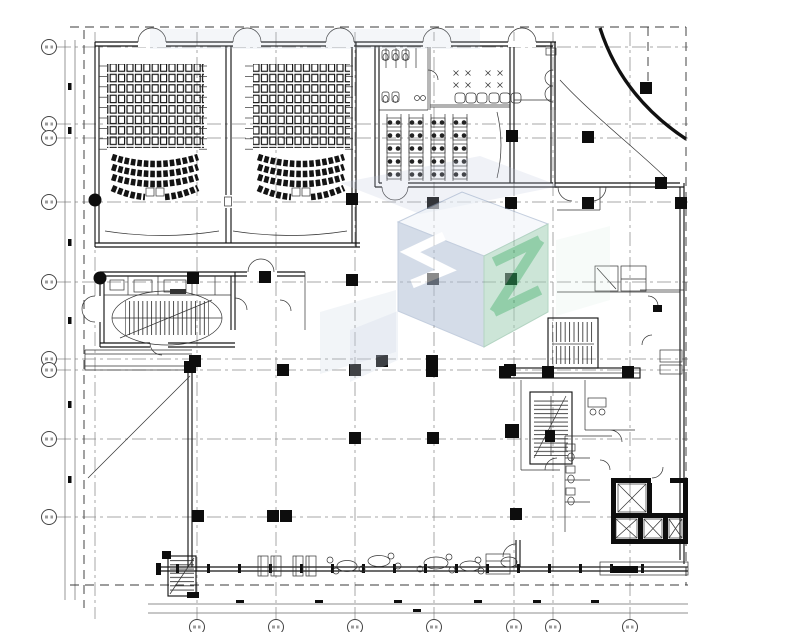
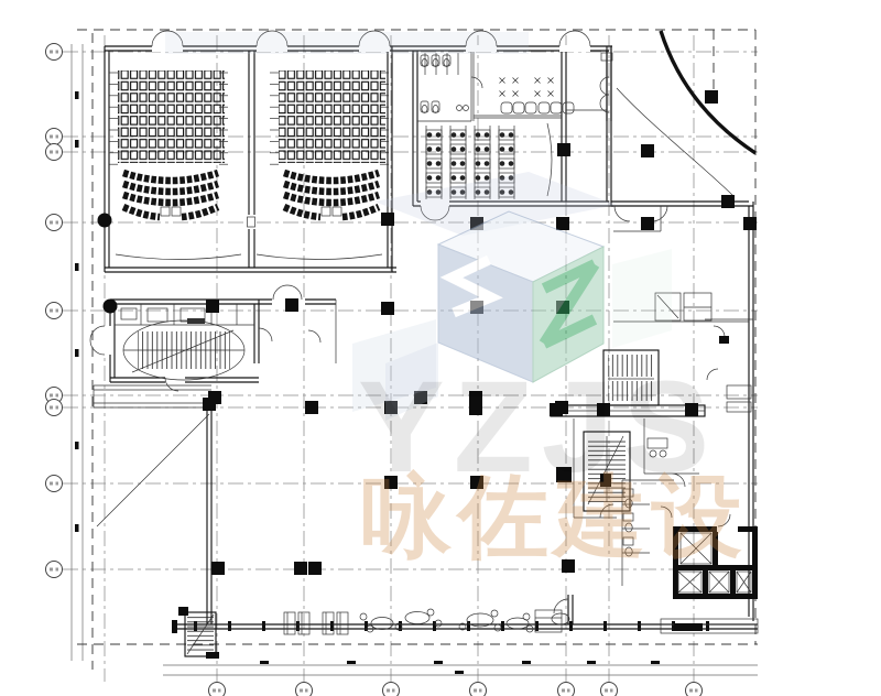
+ YZJS
+ 咏佐建设
